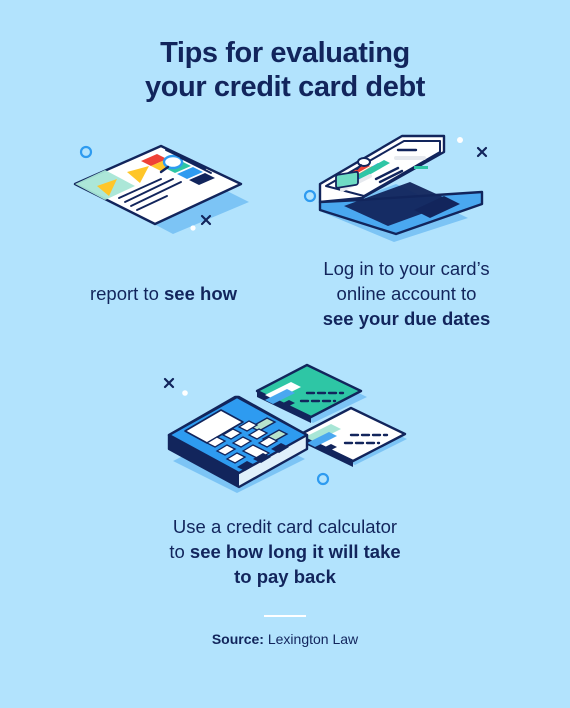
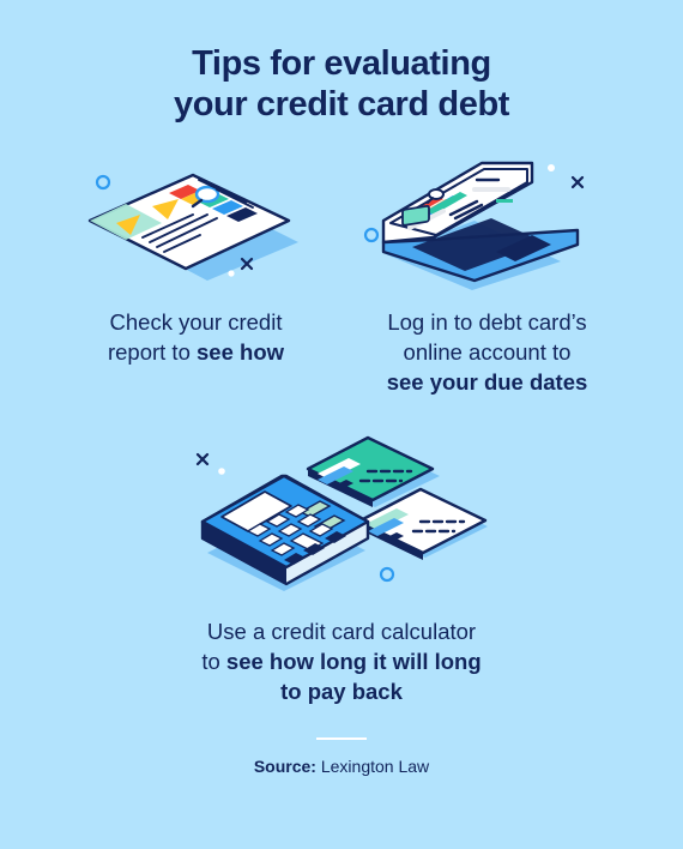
  Tips for evaluating
  your credit card debt
+ Check your credit
  report to see how
- Log in to your card’s
+ Log in to debt card’s
  online account to
  see your due dates
  Use a credit card calculator
- to see how long it will take
+ to see how long it will long
  to pay back
  Source: Lexington Law
